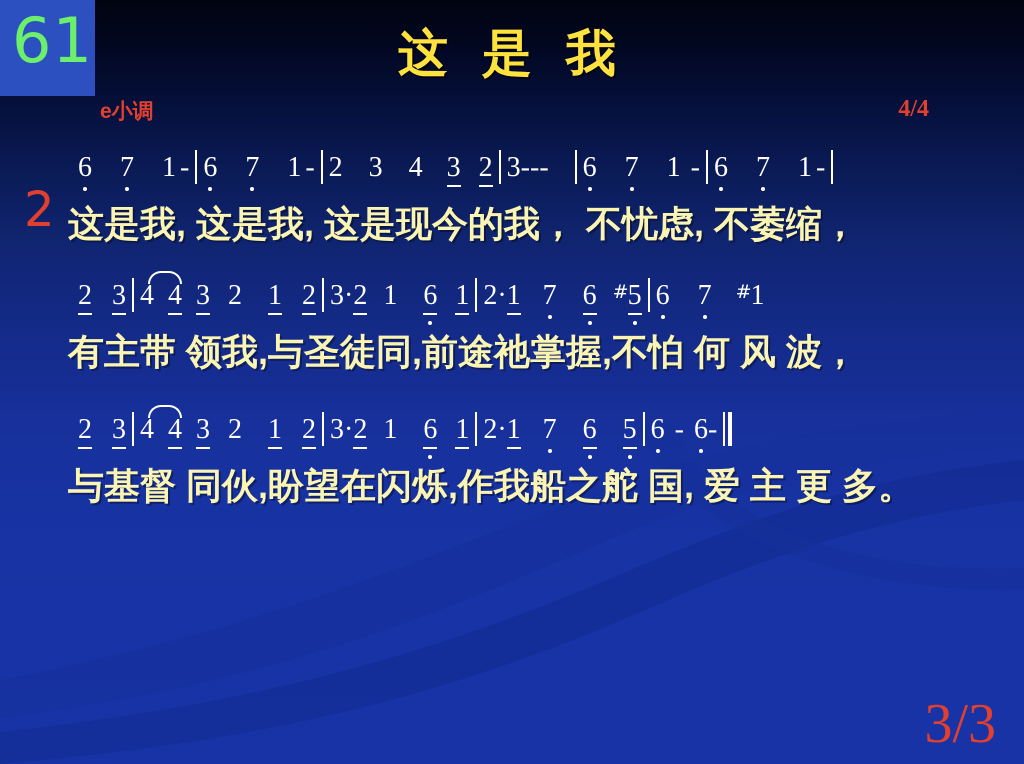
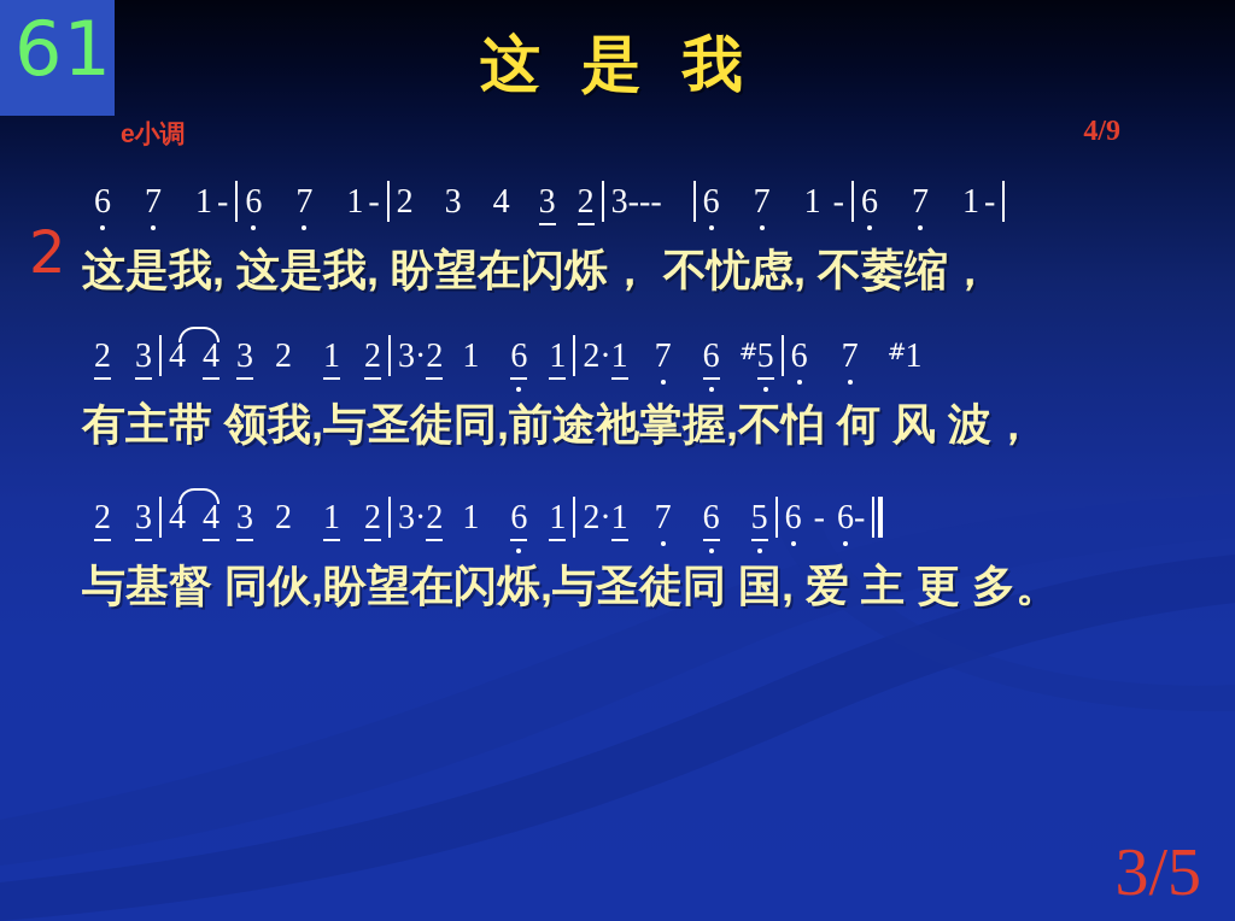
  61
  这 是 我
  e小调
- 4/4
+ 4/9
  2
  6 7 1 - 6 7 1 - 2 3 4 3 2 3--- 6 7 1 - 6 7 1 -
- 这是我, 这是我, 这是现今的我， 不忧虑, 不萎缩，
+ 这是我, 这是我, 盼望在闪烁， 不忧虑, 不萎缩，
  2 3 4 4 3 2 1 2 3·2 1 6 1 2·1 7 6 #5 6 7 #1
  有主带 领我,与圣徒同,前途祂掌握,不怕 何 风 波，
  2 3 4 4 3 2 1 2 3·2 1 6 1 2·1 7 6 5 6 - 6-
- 与基督 同伙,盼望在闪烁,作我船之舵 国, 爱 主 更 多。
+ 与基督 同伙,盼望在闪烁,与圣徒同 国, 爱 主 更 多。
- 3/3
+ 3/5
